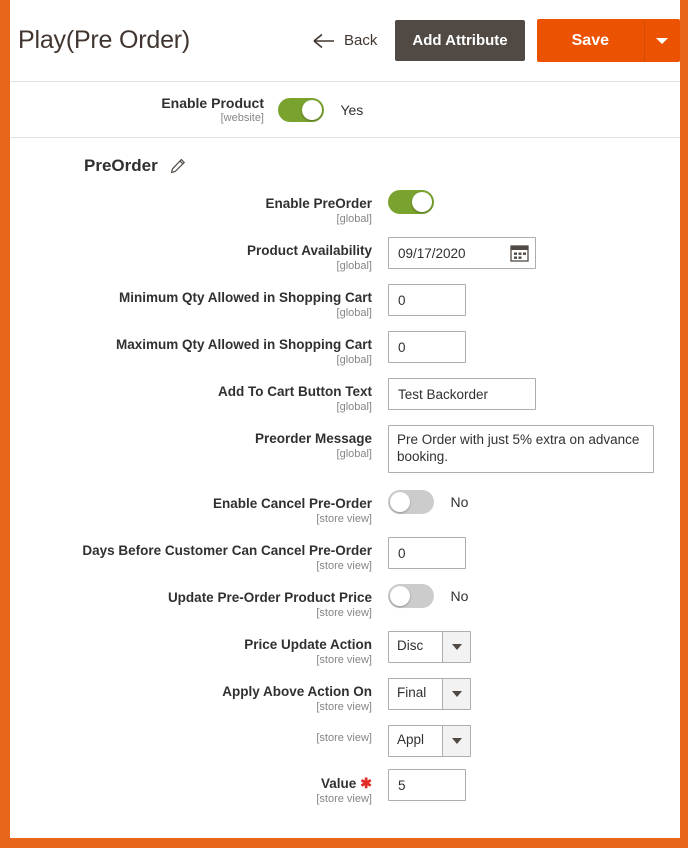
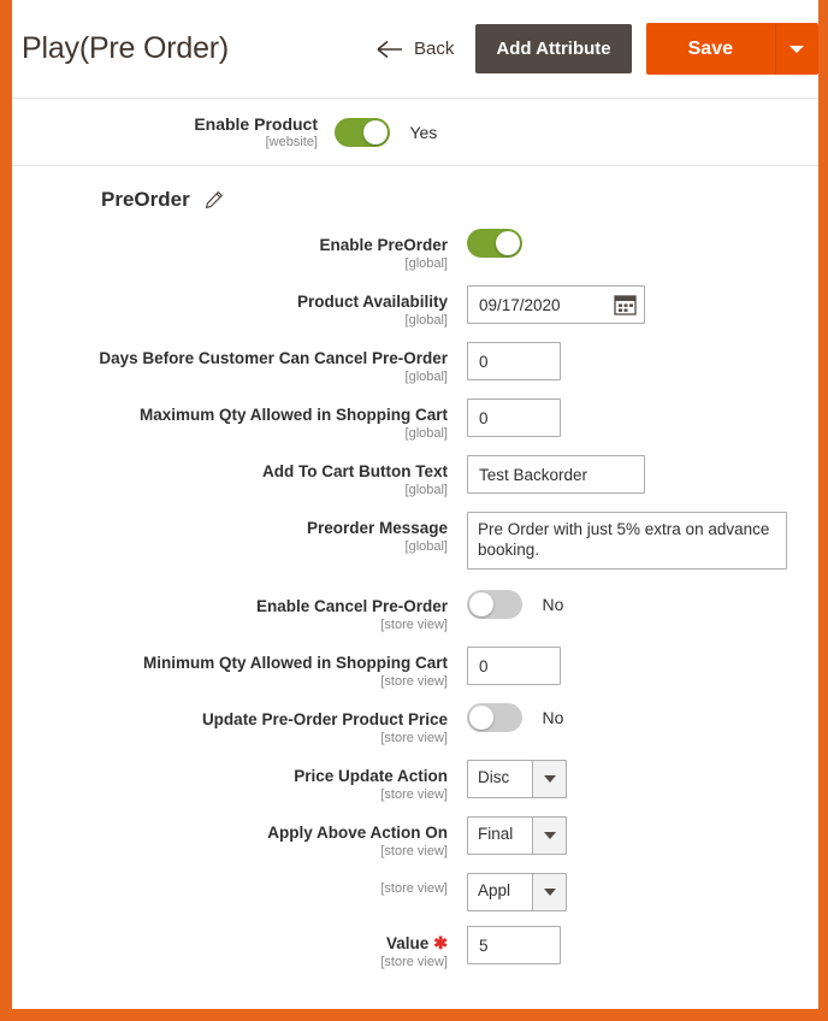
  Play(Pre Order)
  Back
  Add Attribute
  Save
  Enable Product
  [website]
  Yes
  PreOrder
  Enable PreOrder
  [global]
  Product Availability
  [global]
  09/17/2020
- Minimum Qty Allowed in Shopping Cart
+ Days Before Customer Can Cancel Pre-Order
  [global]
  0
  Maximum Qty Allowed in Shopping Cart
  [global]
  0
  Add To Cart Button Text
  [global]
  Test Backorder
  Preorder Message
  [global]
  Enable Cancel Pre-Order
  [store view]
  No
- Days Before Customer Can Cancel Pre-Order
+ Minimum Qty Allowed in Shopping Cart
  [store view]
  0
  Update Pre-Order Product Price
  [store view]
  No
  Price Update Action
  [store view]
  Disc
  Apply Above Action On
  [store view]
  Final
  [store view]
  Appl
  Value ✱
  [store view]
  5
